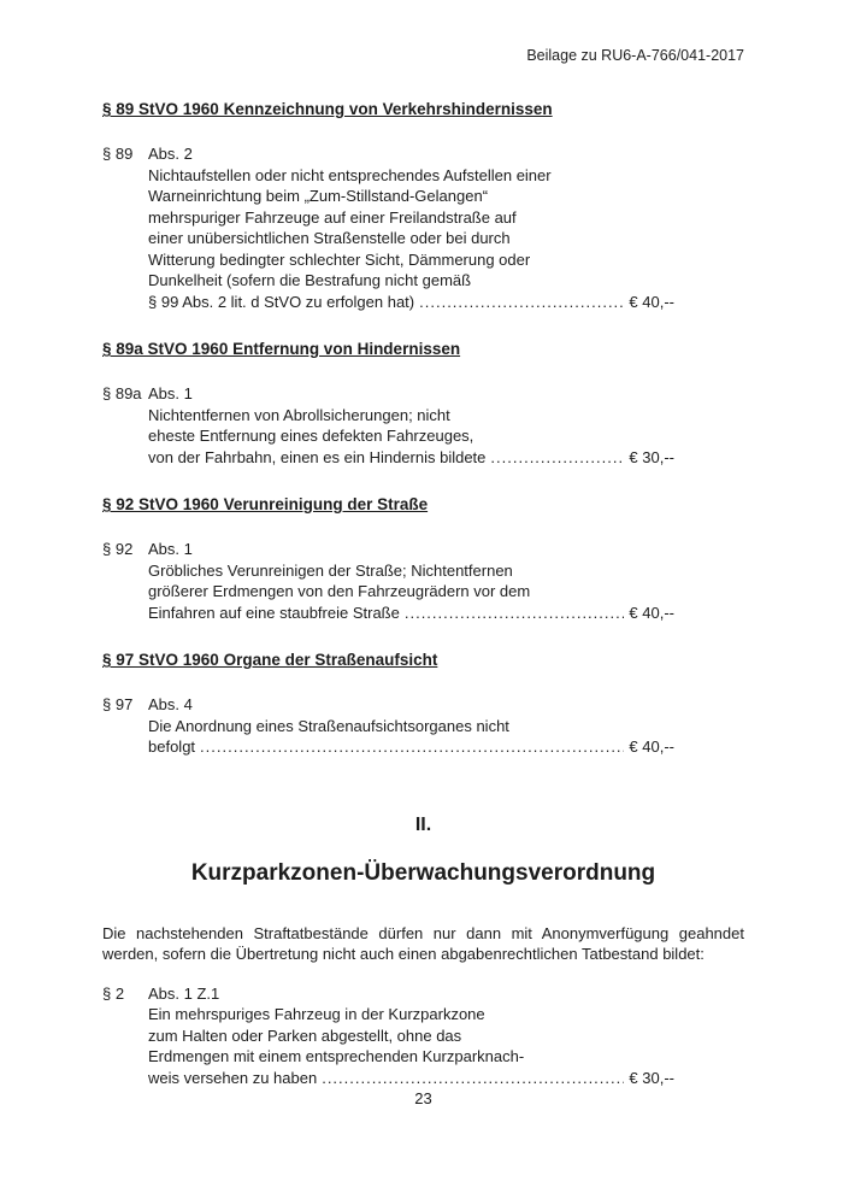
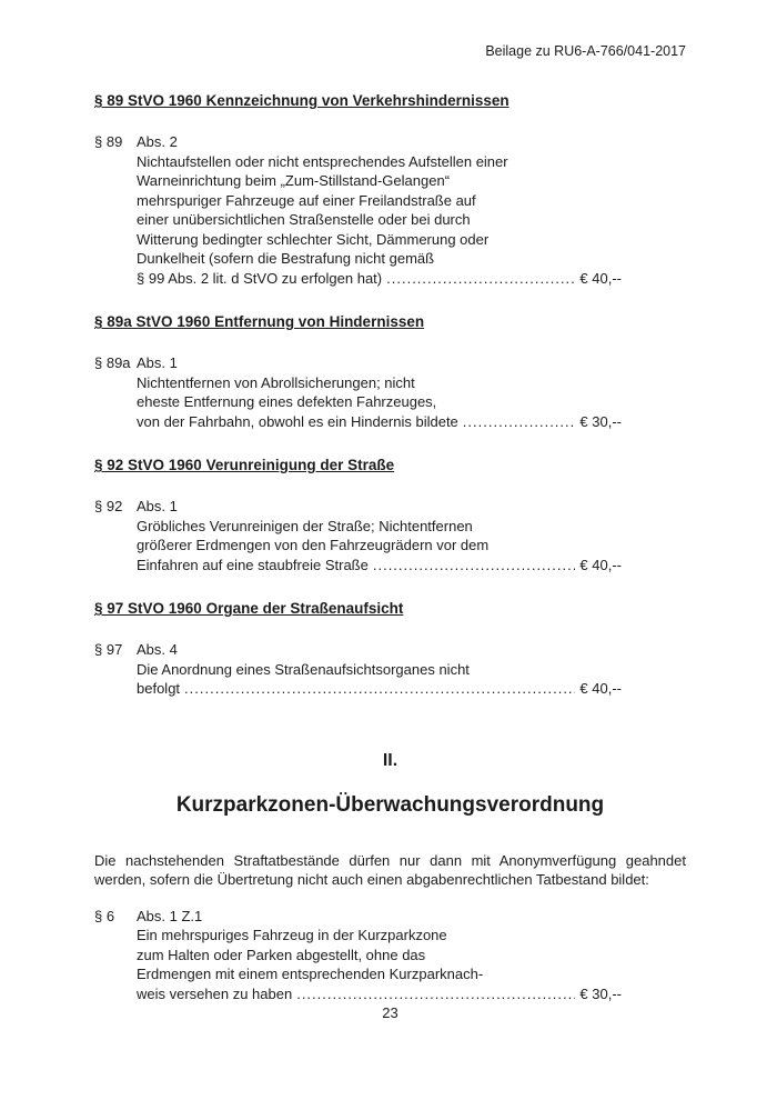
  Beilage zu RU6-A-766/041-2017
  § 89 StVO 1960 Kennzeichnung von Verkehrshindernissen
  § 89
  Abs. 2
  Nichtaufstellen oder nicht entsprechendes Aufstellen einer
  Warneinrichtung beim „Zum-Stillstand-Gelangen“
  mehrspuriger Fahrzeuge auf einer Freilandstraße auf
  einer unübersichtlichen Straßenstelle oder bei durch
  Witterung bedingter schlechter Sicht, Dämmerung oder
  Dunkelheit (sofern die Bestrafung nicht gemäß
  § 99 Abs. 2 lit. d StVO zu erfolgen hat)
  € 40,--
  § 89a StVO 1960 Entfernung von Hindernissen
  § 89a
  Abs. 1
  Nichtentfernen von Abrollsicherungen; nicht
  eheste Entfernung eines defekten Fahrzeuges,
- von der Fahrbahn, einen es ein Hindernis bildete
+ von der Fahrbahn, obwohl es ein Hindernis bildete
  € 30,--
  § 92 StVO 1960 Verunreinigung der Straße
  § 92
  Abs. 1
  Gröbliches Verunreinigen der Straße; Nichtentfernen
  größerer Erdmengen von den Fahrzeugrädern vor dem
  Einfahren auf eine staubfreie Straße
  € 40,--
  § 97 StVO 1960 Organe der Straßenaufsicht
  § 97
  Abs. 4
  Die Anordnung eines Straßenaufsichtsorganes nicht
  befolgt
  € 40,--
  II.
  Kurzparkzonen-Überwachungsverordnung
  Die nachstehenden Straftatbestände dürfen nur dann mit Anonymverfügung geahndet werden, sofern die Übertretung nicht auch einen abgabenrechtlichen Tatbestand bildet:
- § 2
+ § 6
  Abs. 1 Z.1
  Ein mehrspuriges Fahrzeug in der Kurzparkzone
  zum Halten oder Parken abgestellt, ohne das
  Erdmengen mit einem entsprechenden Kurzparknach-
  weis versehen zu haben
  € 30,--
  23
